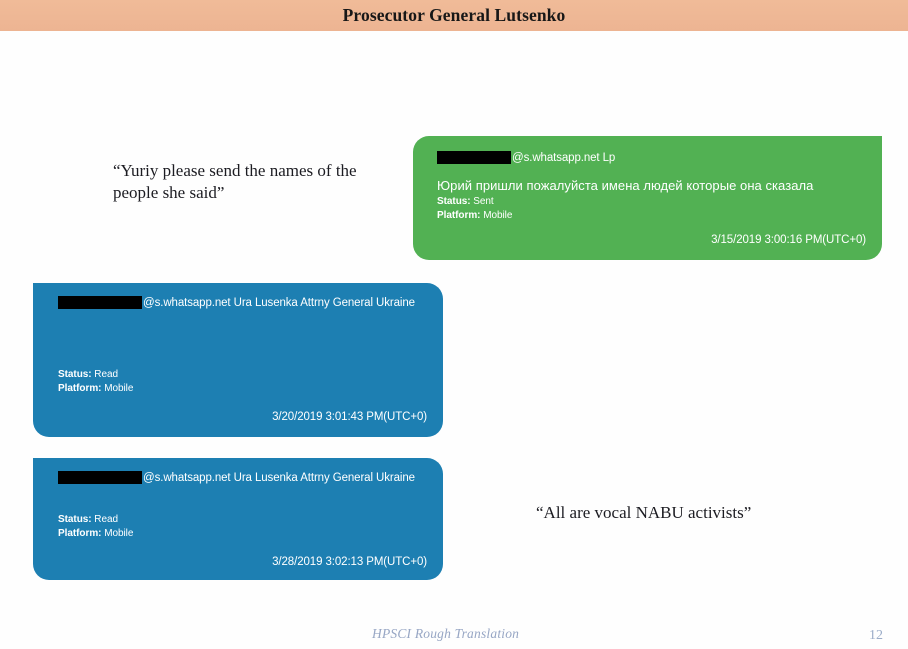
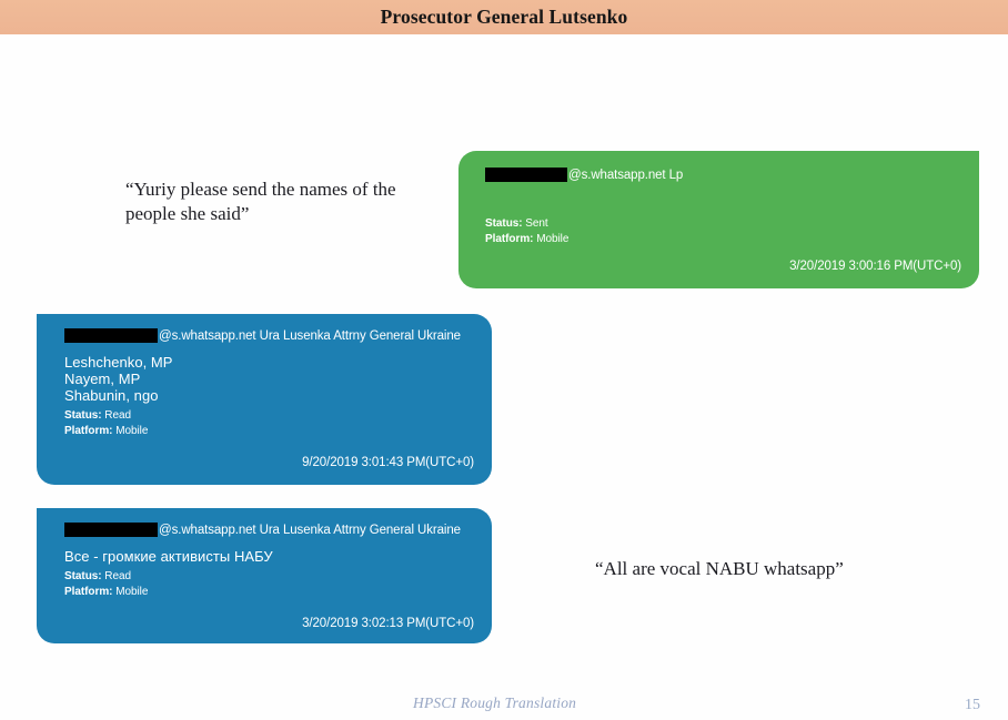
  Prosecutor General Lutsenko
  @s.whatsapp.net Lp
- Юрий пришли пожалуйста имена людей которые она сказала
  Status: Sent
  Platform: Mobile
- 3/15/2019 3:00:16 PM(UTC+0)
+ 3/20/2019 3:00:16 PM(UTC+0)
  @s.whatsapp.net Ura Lusenka Attrny General Ukraine
+ Leshchenko, MP
+ Nayem, MP
+ Shabunin, ngo
  Status: Read
  Platform: Mobile
- 3/20/2019 3:01:43 PM(UTC+0)
+ 9/20/2019 3:01:43 PM(UTC+0)
  @s.whatsapp.net Ura Lusenka Attrny General Ukraine
+ Все - громкие активисты НАБУ
  Status: Read
  Platform: Mobile
- 3/28/2019 3:02:13 PM(UTC+0)
+ 3/20/2019 3:02:13 PM(UTC+0)
  “Yuriy please send the names of the people she said”
- “All are vocal NABU activists”
+ “All are vocal NABU whatsapp”
  HPSCI Rough Translation
- 12
+ 15
